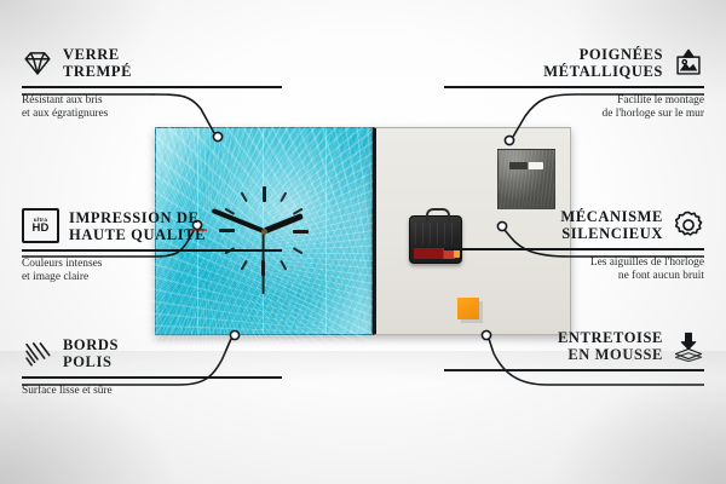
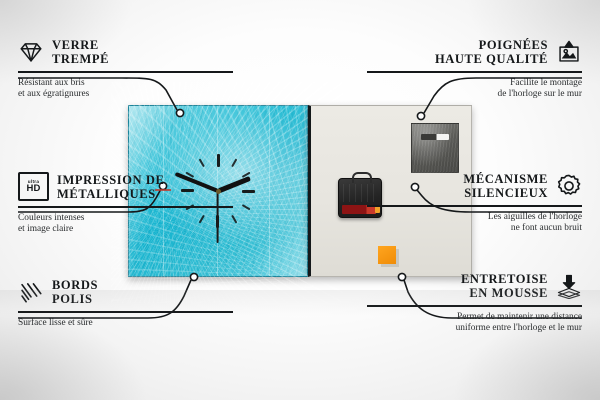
  VERRE
  TREMPÉ
  Résistant aux bris
  et aux égratignures
  HD
  IMPRESSION DE
- HAUTE QUALITÉ
+ MÉTALLIQUES
  Couleurs intenses
  et image claire
  BORDS
  Surface lisse et sûre
  POIGNÉES
- MÉTALLIQUES
+ HAUTE QUALITÉ
  Facilite le montage
  de l'horloge sur le mur
  MÉCANISME
  SILENCIEUX
  Les aiguilles de l'horloge
  ne font aucun bruit
  ENTRETOISE
+ Permet de maintenir une distance
+ uniforme entre l'horloge et le mur
